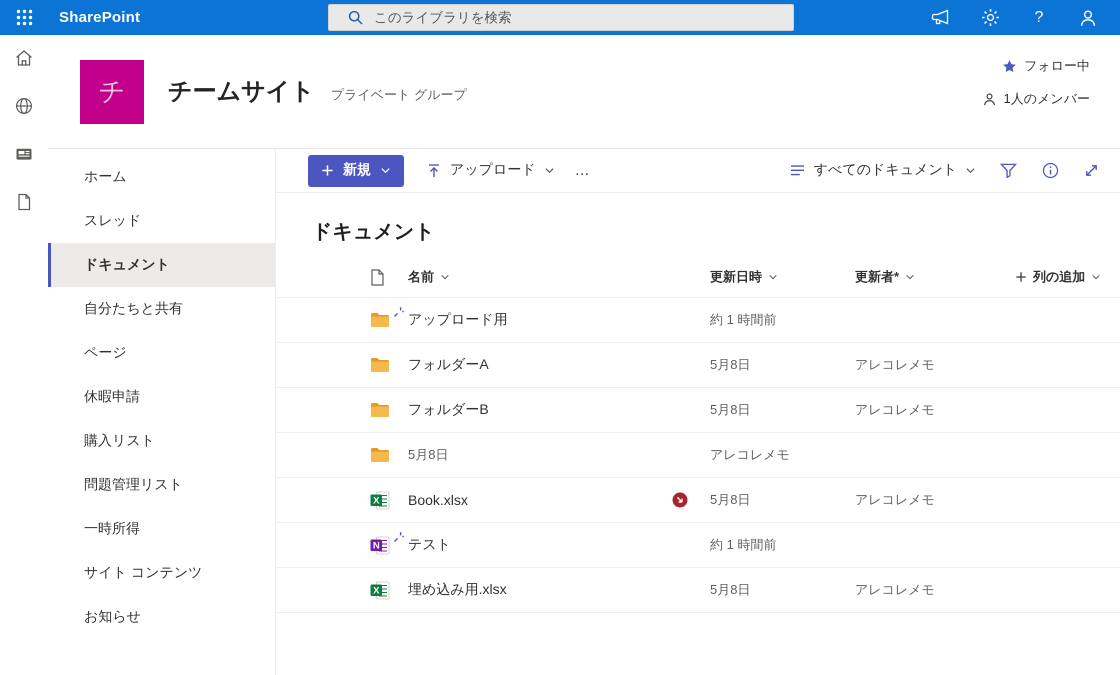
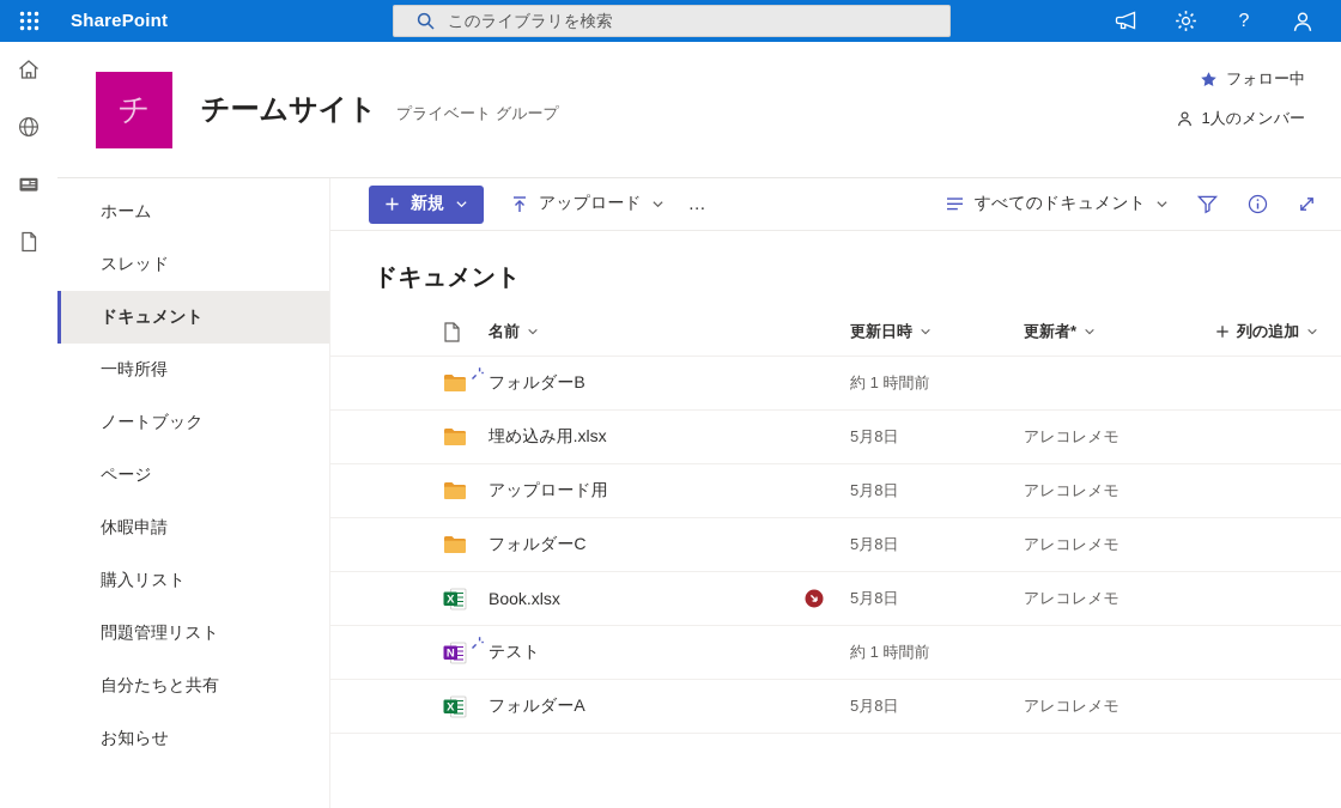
  SharePoint
  このライブラリを検索
  ?
  チ
  チームサイト
  プライベート グループ
  フォロー中
  1人のメンバー
  ホーム
  スレッド
  ドキュメント
- 自分たちと共有
+ 一時所得
+ ノートブック
  ページ
  休暇申請
  購入リスト
  問題管理リスト
- 一時所得
+ 自分たちと共有
- サイト コンテンツ
  お知らせ
  新規
  アップロード
  …
  すべてのドキュメント
  ドキュメント
  名前
  更新日時
  更新者*
  列の追加
- アップロード用
+ フォルダーB
  約 1 時間前
- フォルダーA
+ 埋め込み用.xlsx
  5月8日
  アレコレメモ
- フォルダーB
+ アップロード用
  5月8日
  アレコレメモ
+ フォルダーC
  5月8日
  アレコレメモ
  X
  Book.xlsx
  5月8日
  アレコレメモ
  N
  テスト
  約 1 時間前
  X
- 埋め込み用.xlsx
+ フォルダーA
  5月8日
  アレコレメモ
